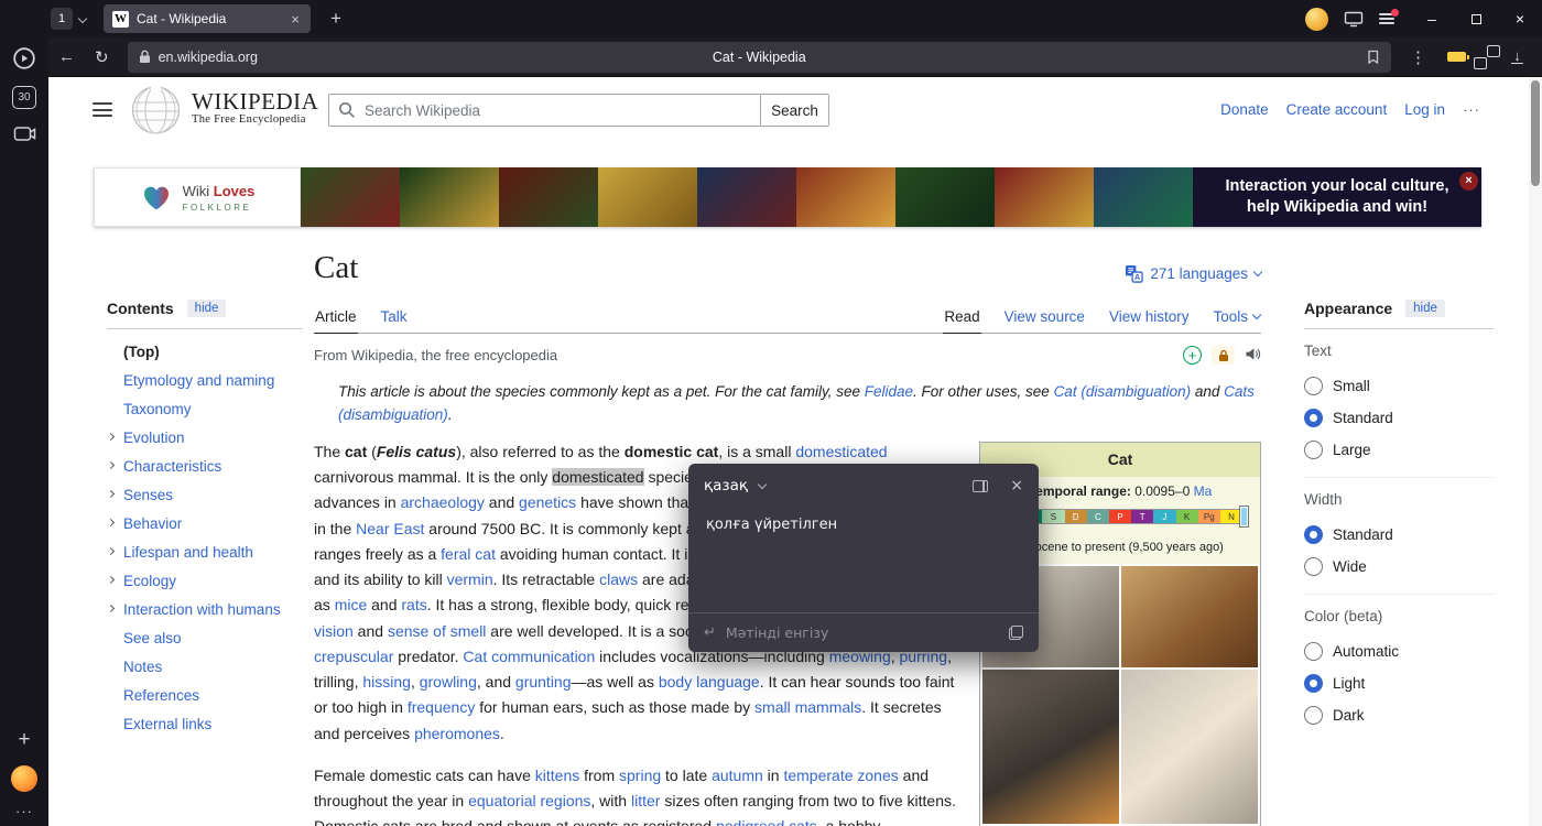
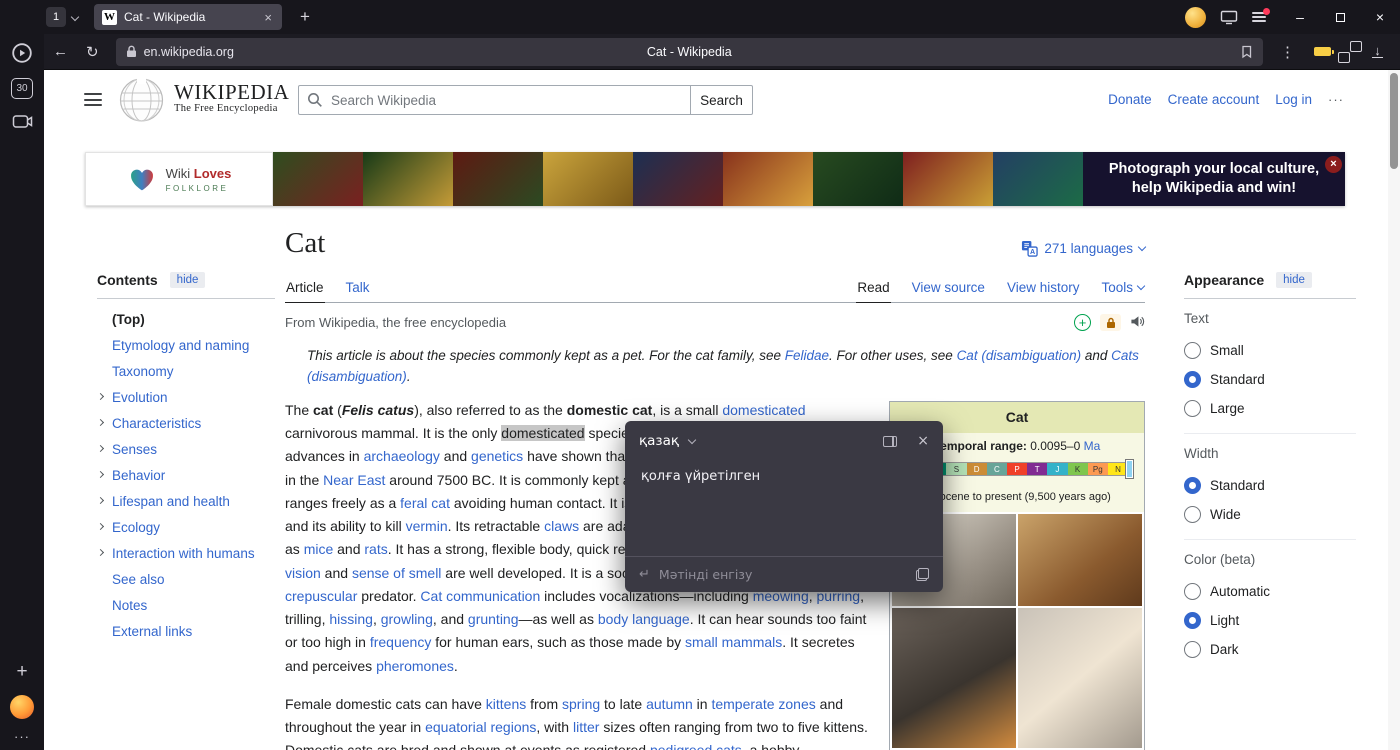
  1
  W
  Cat - Wikipedia
  ×
  +
  –
  ×
  ←
  ↻
  en.wikipedia.org
  Cat - Wikipedia
  ⋮
  ↓
  30
  +
  ···
  WIKIPEDIA
  The Free Encyclopedia
  Search Wikipedia
  Search
  Donate
  Create account
  Log in
  ···
  Wiki Loves
  FOLKLORE
- Interaction your local culture, help Wikipedia and win!
+ Photograph your local culture, help Wikipedia and win!
  ×
  Contents
  hide
  (Top)
  Etymology and naming
  Taxonomy
  Evolution
  Characteristics
  Senses
  Behavior
  Lifespan and health
  Ecology
  Interaction with humans
  See also
  Notes
- References
  External links
  Appearance
  hide
  Text
  Small
  Standard
  Large
  Width
  Standard
  Wide
  Color (beta)
  Automatic
  Light
  Dark
  Cat
  A
  271 languages
  Article
  Talk
  Read
  View source
  View history
  Tools
  From Wikipedia, the free encyclopedia
  +
  This article is about the species commonly kept as a pet. For the cat family, see Felidae. For other uses, see Cat (disambiguation) and Cats (disambiguation).
  Cat
  emporal range: 0.0095–0 Ma
  S
  D
  C
  P
  T
  J
  K
  Pg
  N
  cene to present (9,500 years ago)
  The cat (Felis catus), also referred to as the domestic cat, is a small domesticated carnivorous mammal. It is the only domesticated speci advances in archaeology and genetics have shown tha in the Near East around 7500 BC. It is commonly kept ranges freely as a feral cat avoiding human contact. It i and its ability to kill vermin. Its retractable claws are ad as mice and rats. It has a strong, flexible body, quick re vision and sense of smell are well developed. It is a so crepuscular predator. Cat communication includes vocalizations—including meowing, purring, trilling, hissing, growling, and grunting—as well as body language. It can hear sounds too faint or too high in frequency for human ears, such as those made by small mammals. It secretes and perceives pheromones.
  Female domestic cats can have kittens from spring to late autumn in temperate zones and throughout the year in equatorial regions, with litter sizes often ranging from two to five kittens.
  қазақ
  ×
  қолға үйретілген
  ↵
  Мәтінді енгізу
